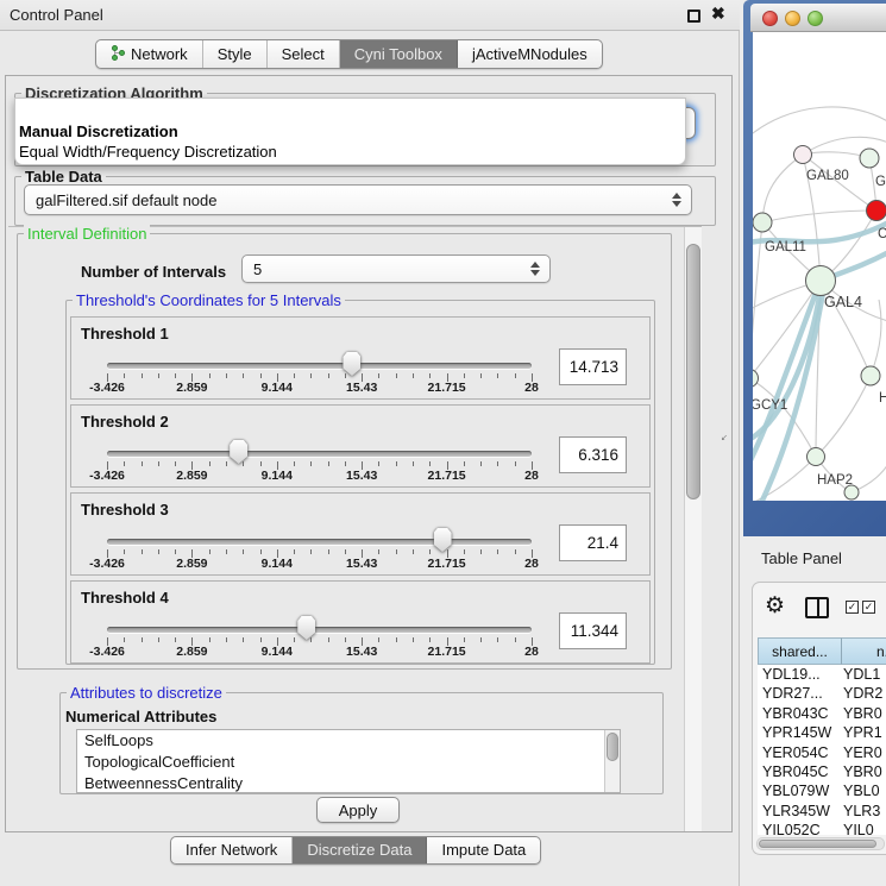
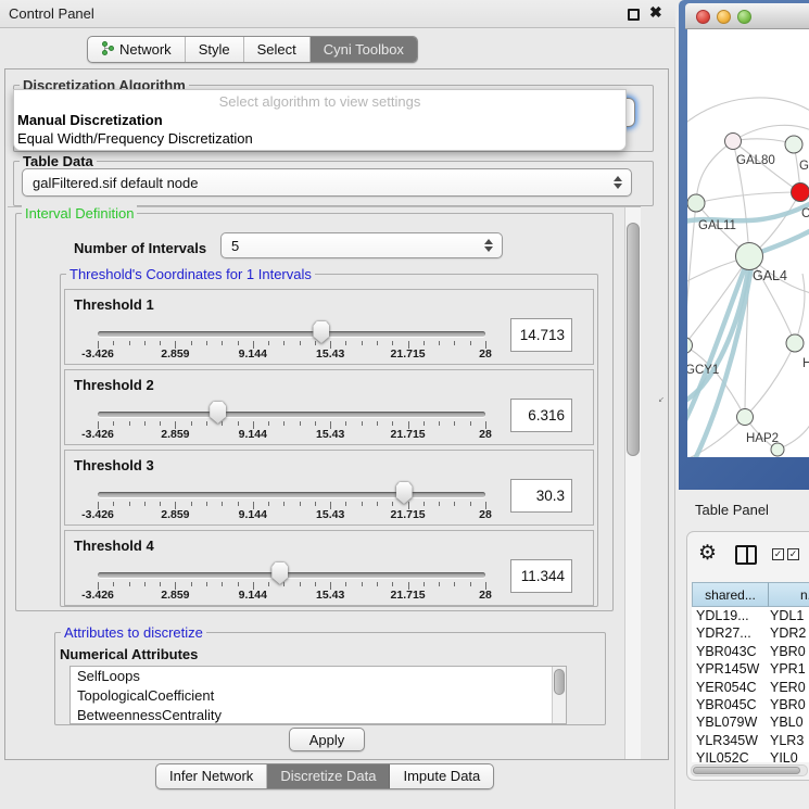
  Control Panel
  ✖
  Network
  Style
  Select
  Cyni Toolbox
- jActiveMNodules
  Discretization Algorithm
+ Select algorithm to view settings
  Manual Discretization
  Equal Width/Frequency Discretization
  Table Data
  galFiltered.sif default node
  Interval Definition
  Number of Intervals
  5
- Threshold's Coordinates for 5 Intervals
+ Threshold's Coordinates for 1 Intervals
  Threshold 1
  -3.426
  2.859
  9.144
  15.43
  21.715
  28
  14.713
  Threshold 2
  -3.426
  2.859
  9.144
  15.43
  21.715
  28
  6.316
  Threshold 3
  -3.426
  2.859
  9.144
  15.43
  21.715
  28
- 21.4
+ 30.3
  Threshold 4
  -3.426
  2.859
  9.144
  15.43
  21.715
  28
  11.344
  Attributes to discretize
  Numerical Attributes
  SelfLoops
  TopologicalCoefficient
  BetweennessCentrality
  Apply
  Infer Network
  Discretize Data
  Impute Data
  GAL80
  C
  GAL11
  GAL4
  GCY1
  H
  HAP2
  Table Panel
  ⚙
  ✓
  ✓
  shared...
  YDL19...
  YDL1
  YDR27...
  YDR2
  YBR043C
  YBR0
  YPR145W
  YPR1
  YER054C
  YER0
  YBR045C
  YBR0
  YBL079W
  YBL0
  YLR345W
  YLR3
  YIL052C
  YIL0
